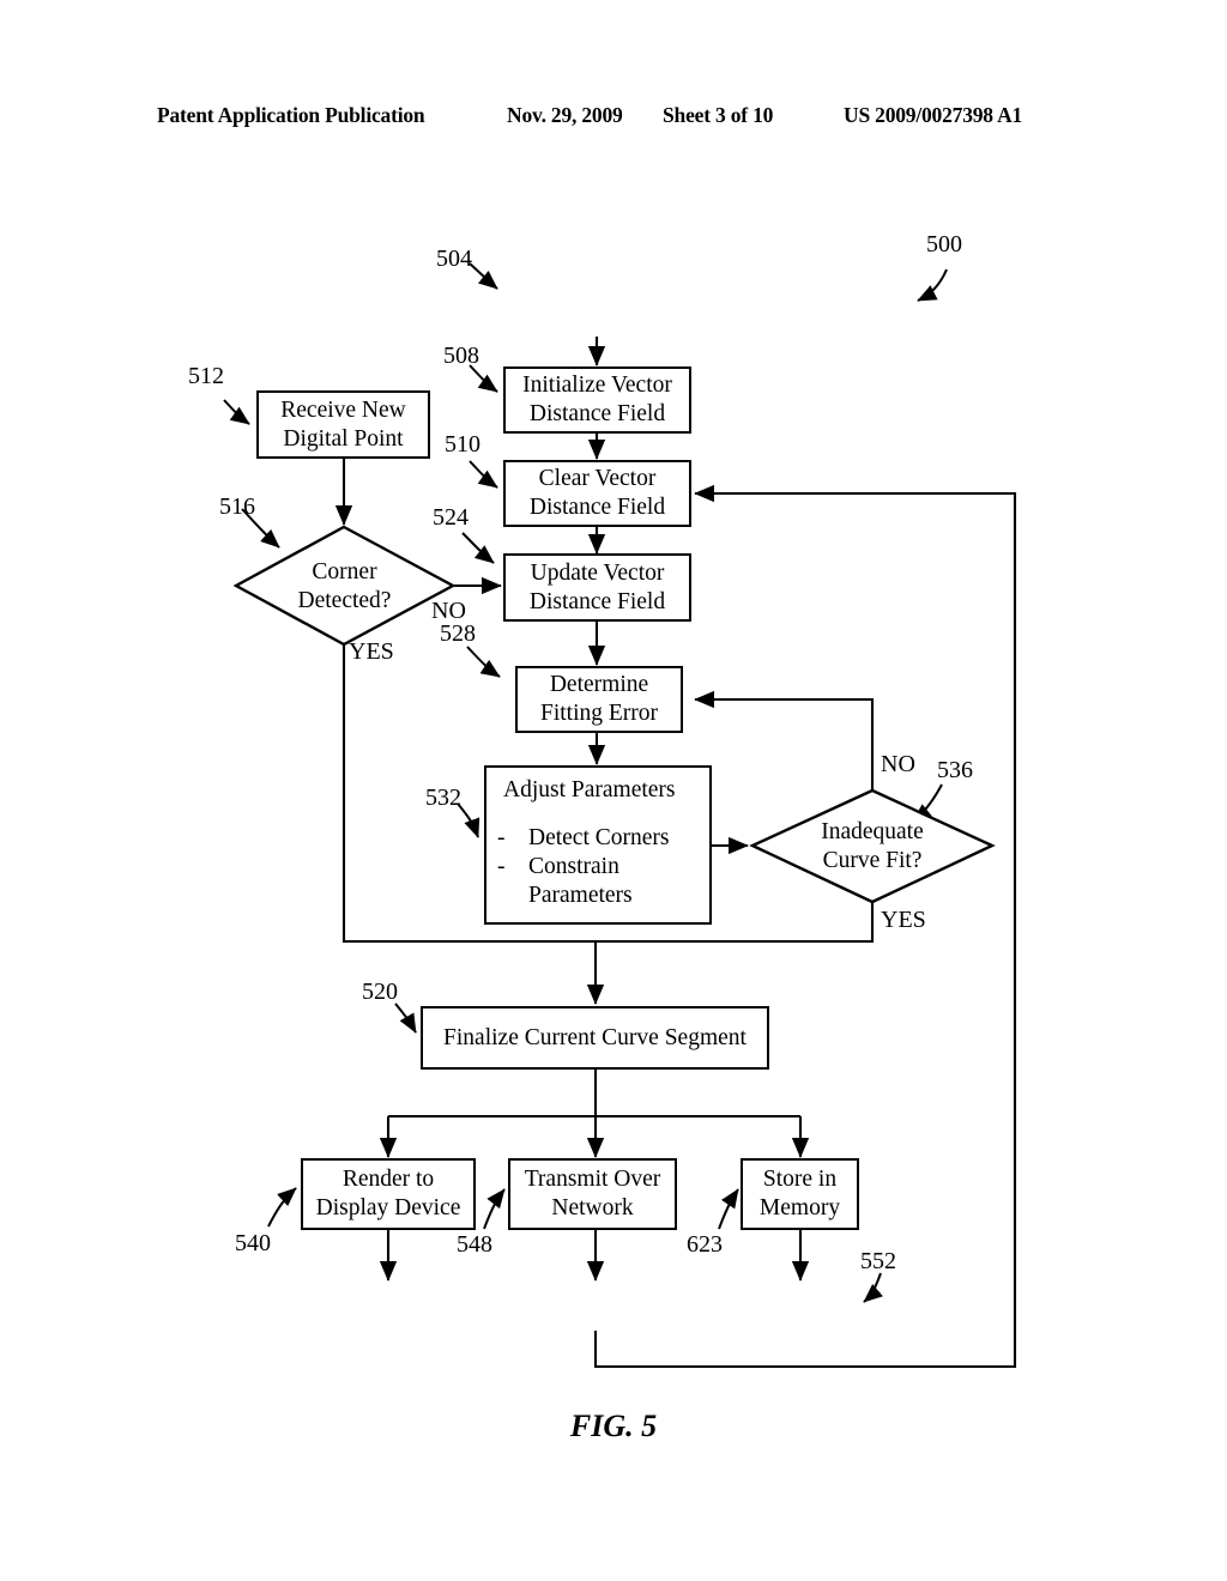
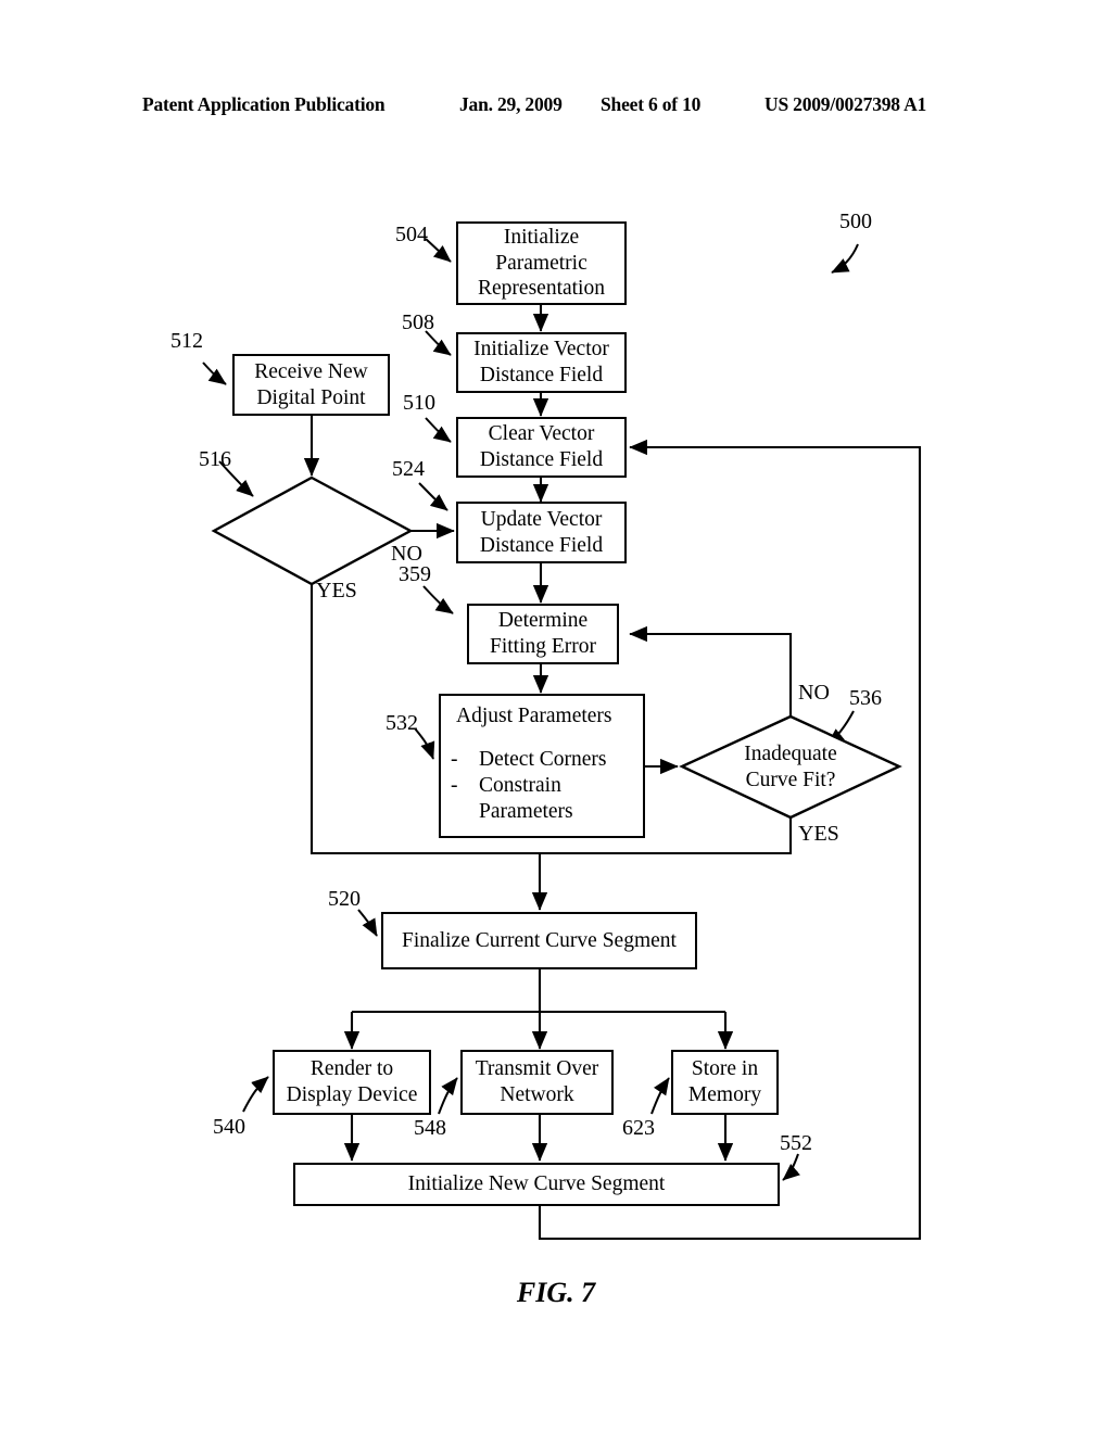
  Patent Application Publication
- Nov. 29, 2009
+ Jan. 29, 2009
- Sheet 3 of 10
+ Sheet 6 of 10
  US 2009/0027398 A1
- Corner
- Detected?
  Inadequate
  Curve Fit?
+ Initialize
+ Parametric
+ Representation
  Initialize Vector
  Distance Field
  Clear Vector
  Distance Field
  Receive New
  Digital Point
  Update Vector
  Distance Field
  Determine
  Fitting Error
  Adjust Parameters
  -
  Detect Corners
  -
  Constrain
  Parameters
  Finalize Current Curve Segment
  Render to
  Display Device
  Transmit Over
  Network
  Store in
  Memory
+ Initialize New Curve Segment
  504
  508
  510
  512
  516
  524
- 528
+ 359
  532
  536
  520
  540
  548
  623
  552
  500
  NO
  YES
  NO
  YES
- FIG. 5
+ FIG. 7
